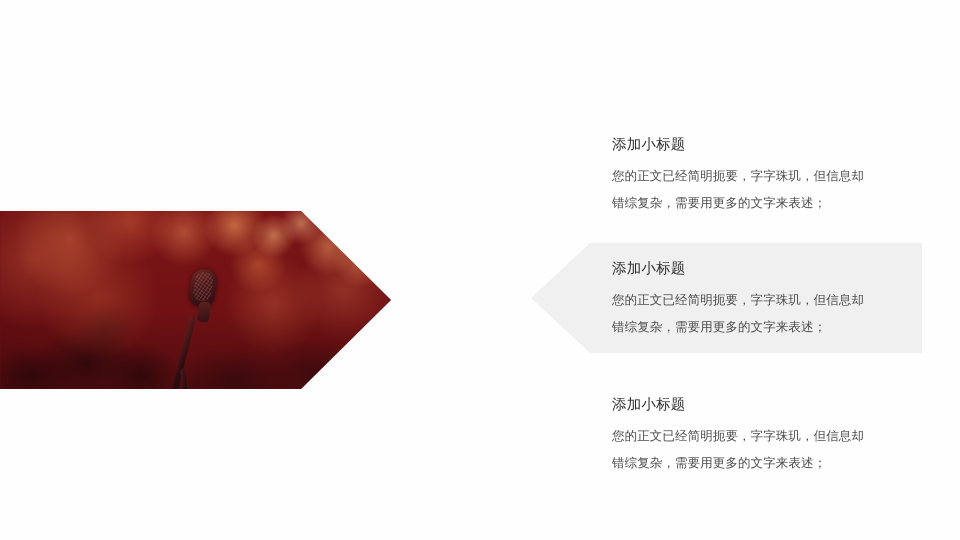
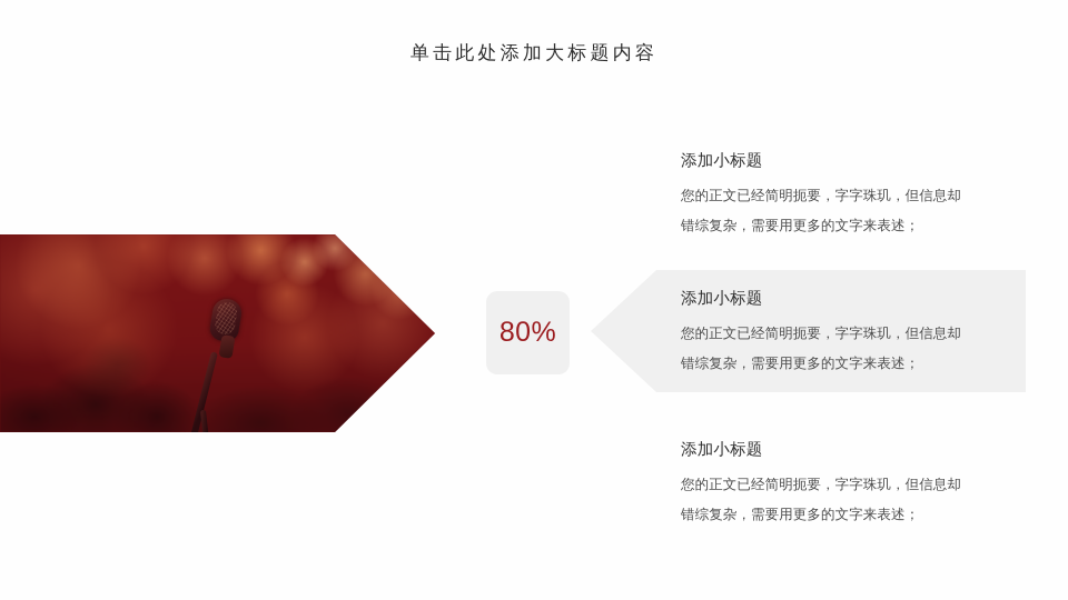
+ 单击此处添加大标题内容
+ 80%
  添加小标题
  您的正文已经简明扼要，字字珠玑，但信息却
  错综复杂，需要用更多的文字来表述；
  添加小标题
  您的正文已经简明扼要，字字珠玑，但信息却
  错综复杂，需要用更多的文字来表述；
  添加小标题
  您的正文已经简明扼要，字字珠玑，但信息却
  错综复杂，需要用更多的文字来表述；
